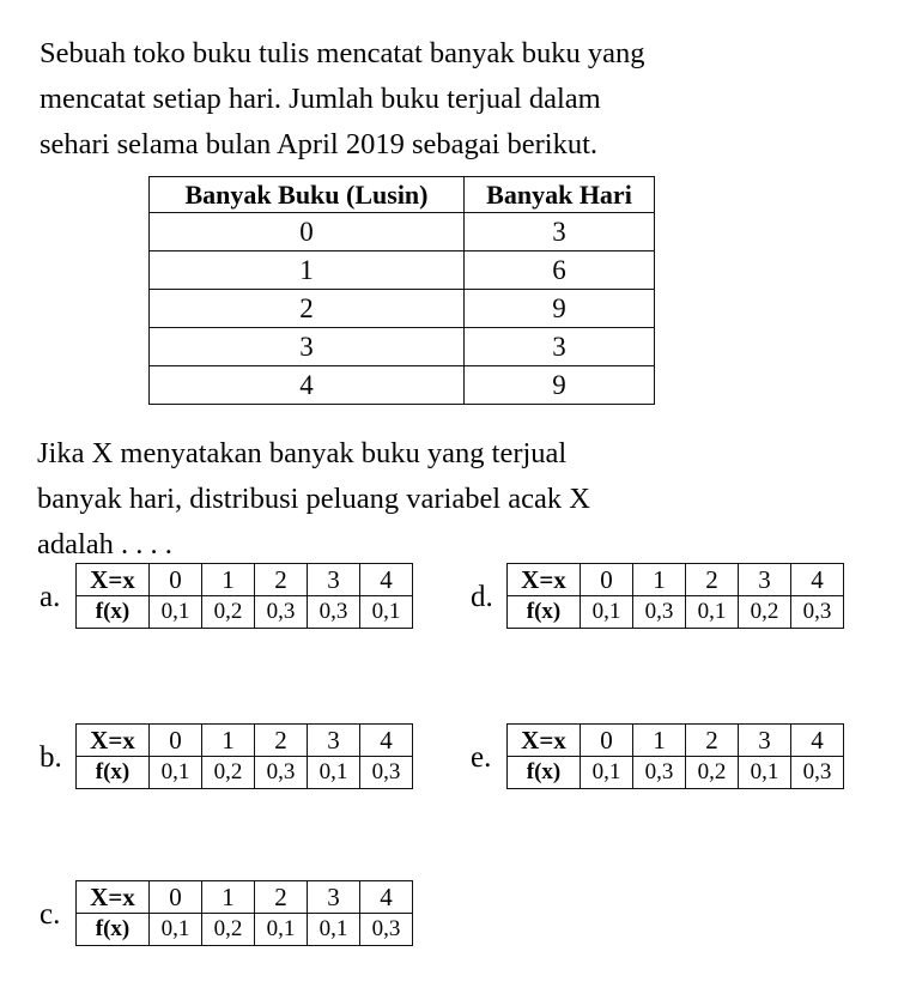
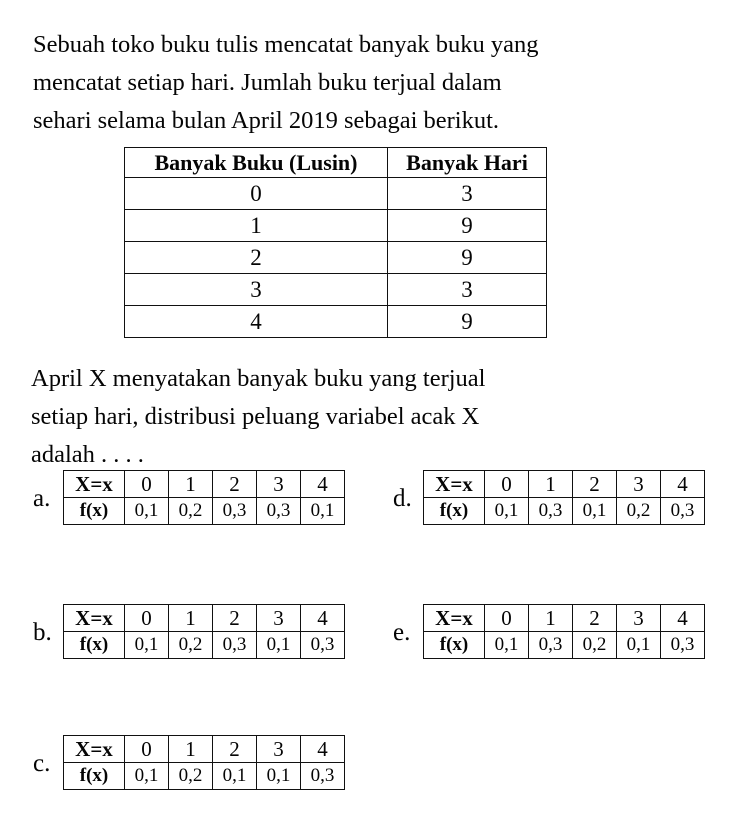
  Sebuah toko buku tulis mencatat banyak buku yang
  mencatat setiap hari. Jumlah buku terjual dalam
  sehari selama bulan April 2019 sebagai berikut.
  Banyak Buku (Lusin)	Banyak Hari
  0	3
- 1	6
+ 1	9
  2	9
  3	3
  4	9
- Jika X menyatakan banyak buku yang terjual
+ April X menyatakan banyak buku yang terjual
- banyak hari, distribusi peluang variabel acak X
+ setiap hari, distribusi peluang variabel acak X
  adalah . . . .
  a.
  X=x	0	1	2	3	4
  f(x)	0,1	0,2	0,3	0,3	0,1
  d.
  X=x	0	1	2	3	4
  f(x)	0,1	0,3	0,1	0,2	0,3
  b.
  X=x	0	1	2	3	4
  f(x)	0,1	0,2	0,3	0,1	0,3
  e.
  X=x	0	1	2	3	4
  f(x)	0,1	0,3	0,2	0,1	0,3
  c.
  X=x	0	1	2	3	4
  f(x)	0,1	0,2	0,1	0,1	0,3
